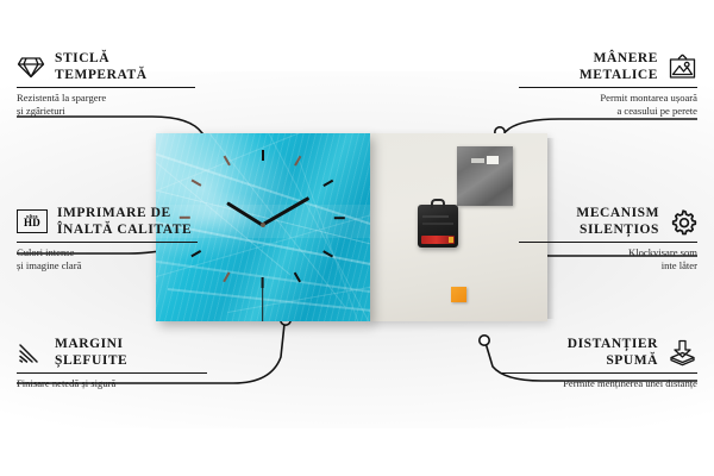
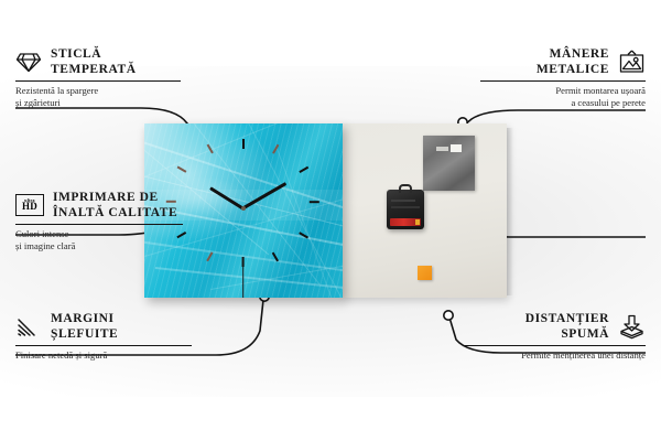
  STICLĂ
  TEMPERATĂ
  Rezistentă la spargere
  și zgârieturi
  HD
  IMPRIMARE DE
  ÎNALTĂ CALITATE
  Culori intense
  și imagine clară
  MARGINI
  ȘLEFUITE
  Finisare netedă și sigură
  MÂNERE
  METALICE
  Permit montarea ușoară
  a ceasului pe perete
- MECANISM
- SILENȚIOS
- Klockvisare som
- inte låter
  DISTANȚIER
  SPUMĂ
  Permite menținerea unei distanțe
